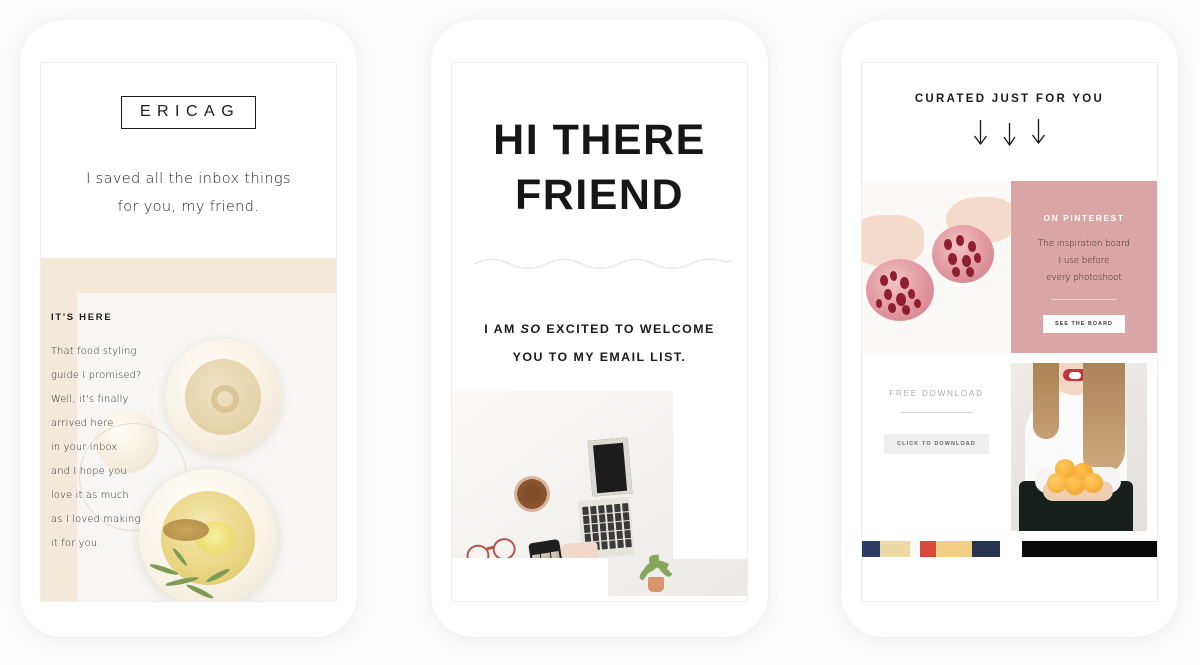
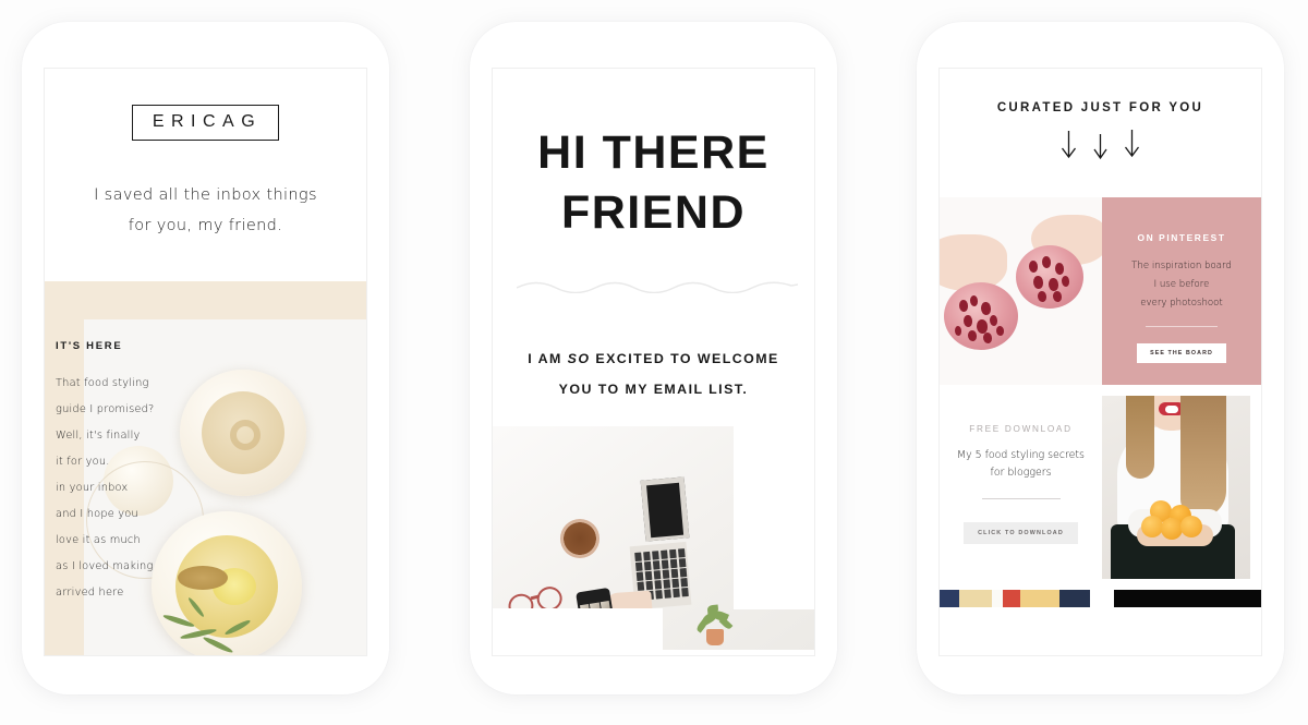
  ERICAG
  I saved all the inbox things
  for you, my friend.
  IT'S HERE
  That food styling
  guide I promised?
  Well, it's finally
- arrived here
+ it for you.
  in your inbox
  and I hope you
  love it as much
  as I loved making
- it for you.
+ arrived here
  HI THERE
  FRIEND
  I AM SO EXCITED TO WELCOME
  YOU TO MY EMAIL LIST.
  CURATED JUST FOR YOU
  ON PINTEREST
  The inspiration board
  I use before
  every photoshoot
  FREE DOWNLOAD
+ My 5 food styling secrets
+ for bloggers
